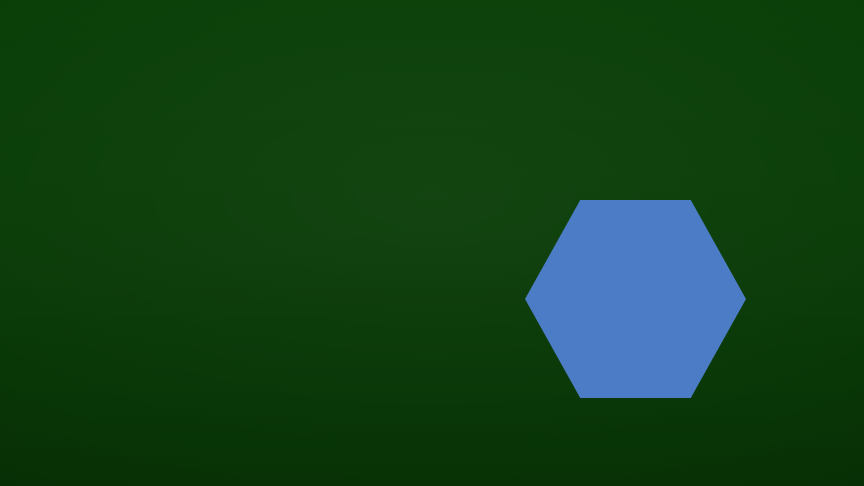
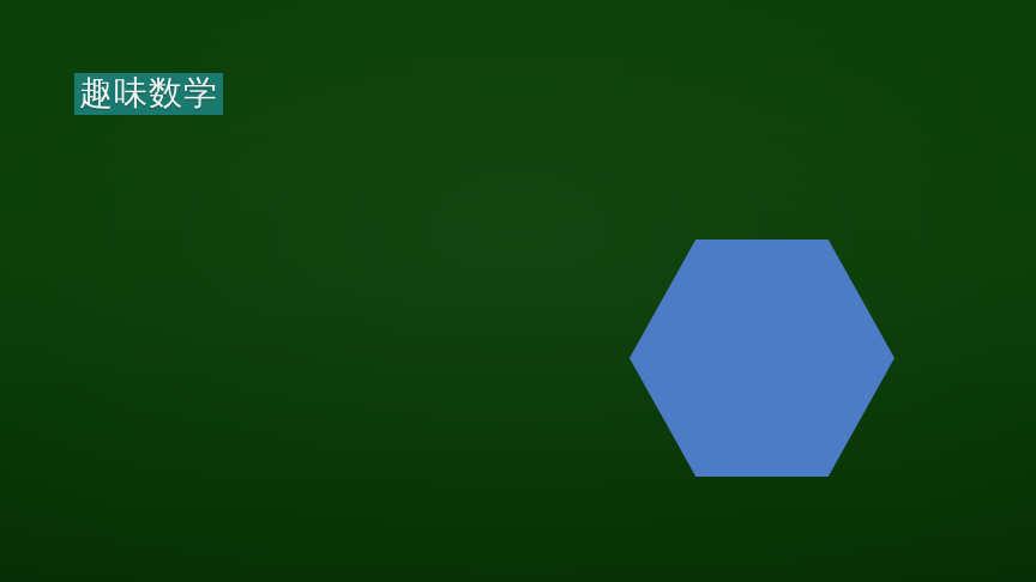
+ 趣味数学
